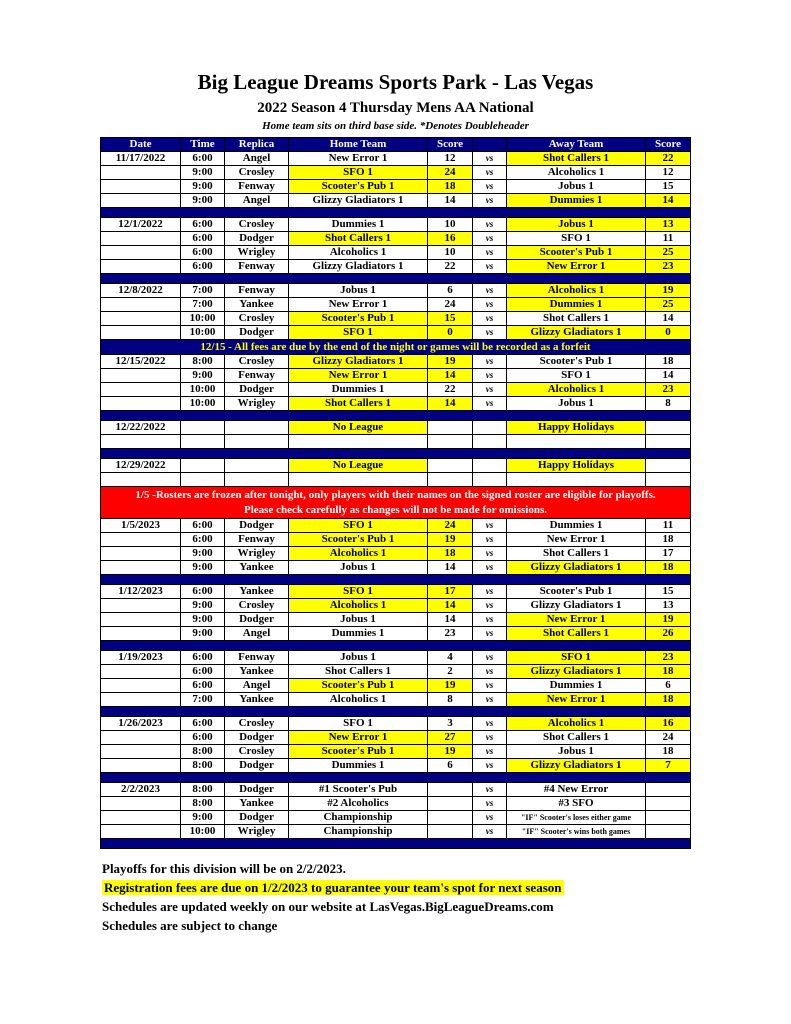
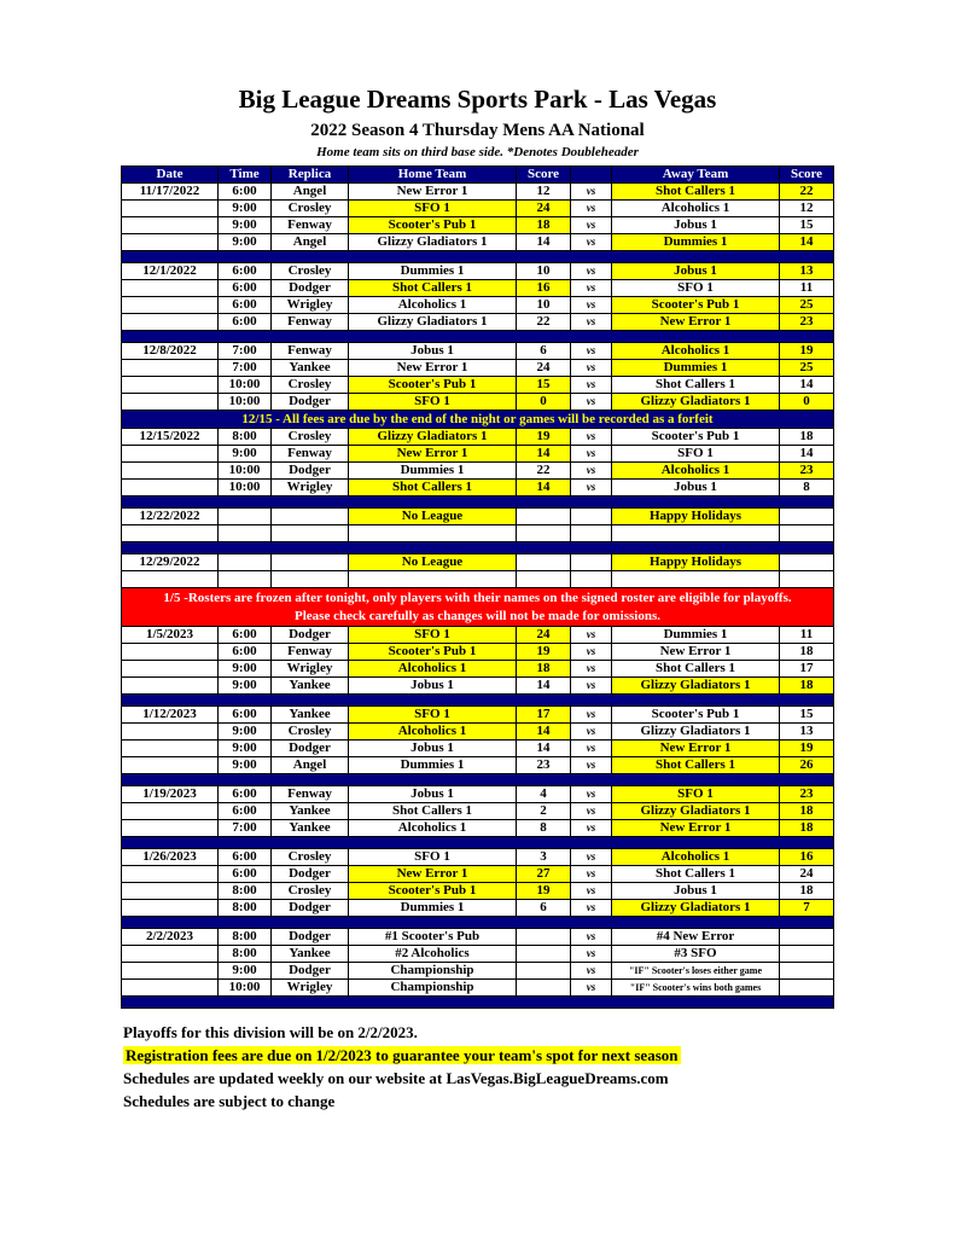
  Big League Dreams Sports Park - Las Vegas
  2022 Season 4 Thursday Mens AA National
  Home team sits on third base side. *Denotes Doubleheader
  Date	Time	Replica	Home Team	Score		Away Team	Score
  11/17/2022	6:00	Angel	New Error 1	12	vs	Shot Callers 1	22
  	9:00	Crosley	SFO 1	24	vs	Alcoholics 1	12
  	9:00	Fenway	Scooter's Pub 1	18	vs	Jobus 1	15
  	9:00	Angel	Glizzy Gladiators 1	14	vs	Dummies 1	14
  12/1/2022	6:00	Crosley	Dummies 1	10	vs	Jobus 1	13
  	6:00	Dodger	Shot Callers 1	16	vs	SFO 1	11
  	6:00	Wrigley	Alcoholics 1	10	vs	Scooter's Pub 1	25
  	6:00	Fenway	Glizzy Gladiators 1	22	vs	New Error 1	23
  12/8/2022	7:00	Fenway	Jobus 1	6	vs	Alcoholics 1	19
  	7:00	Yankee	New Error 1	24	vs	Dummies 1	25
  	10:00	Crosley	Scooter's Pub 1	15	vs	Shot Callers 1	14
  	10:00	Dodger	SFO 1	0	vs	Glizzy Gladiators 1	0
  12/15 - All fees are due by the end of the night or games will be recorded as a forfeit
  12/15/2022	8:00	Crosley	Glizzy Gladiators 1	19	vs	Scooter's Pub 1	18
  	9:00	Fenway	New Error 1	14	vs	SFO 1	14
  	10:00	Dodger	Dummies 1	22	vs	Alcoholics 1	23
  	10:00	Wrigley	Shot Callers 1	14	vs	Jobus 1	8
  12/22/2022			No League			Happy Holidays
  12/29/2022			No League			Happy Holidays
  1/5 -Rosters are frozen after tonight, only players with their names on the signed roster are eligible for playoffs.Please check carefully as changes will not be made for omissions.
  1/5/2023	6:00	Dodger	SFO 1	24	vs	Dummies 1	11
  	6:00	Fenway	Scooter's Pub 1	19	vs	New Error 1	18
  	9:00	Wrigley	Alcoholics 1	18	vs	Shot Callers 1	17
  	9:00	Yankee	Jobus 1	14	vs	Glizzy Gladiators 1	18
  1/12/2023	6:00	Yankee	SFO 1	17	vs	Scooter's Pub 1	15
  	9:00	Crosley	Alcoholics 1	14	vs	Glizzy Gladiators 1	13
  	9:00	Dodger	Jobus 1	14	vs	New Error 1	19
  	9:00	Angel	Dummies 1	23	vs	Shot Callers 1	26
  1/19/2023	6:00	Fenway	Jobus 1	4	vs	SFO 1	23
  	6:00	Yankee	Shot Callers 1	2	vs	Glizzy Gladiators 1	18
- 	6:00	Angel	Scooter's Pub 1	19	vs	Dummies 1	6
  	7:00	Yankee	Alcoholics 1	8	vs	New Error 1	18
  1/26/2023	6:00	Crosley	SFO 1	3	vs	Alcoholics 1	16
  	6:00	Dodger	New Error 1	27	vs	Shot Callers 1	24
  	8:00	Crosley	Scooter's Pub 1	19	vs	Jobus 1	18
  	8:00	Dodger	Dummies 1	6	vs	Glizzy Gladiators 1	7
  2/2/2023	8:00	Dodger	#1 Scooter's Pub		vs	#4 New Error
  	8:00	Yankee	#2 Alcoholics		vs	#3 SFO
  	9:00	Dodger	Championship		vs	"IF" Scooter's loses either game
  	10:00	Wrigley	Championship		vs	"IF" Scooter's wins both games
  Playoffs for this division will be on 2/2/2023.
  Registration fees are due on 1/2/2023 to guarantee your team's spot for next season
  Schedules are updated weekly on our website at LasVegas.BigLeagueDreams.com
  Schedules are subject to change
